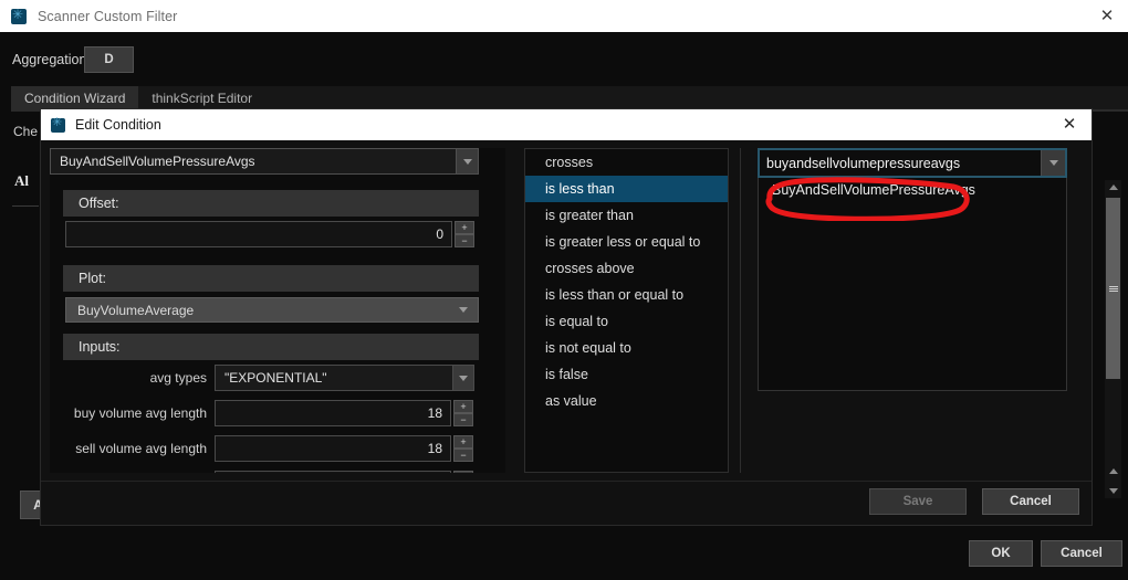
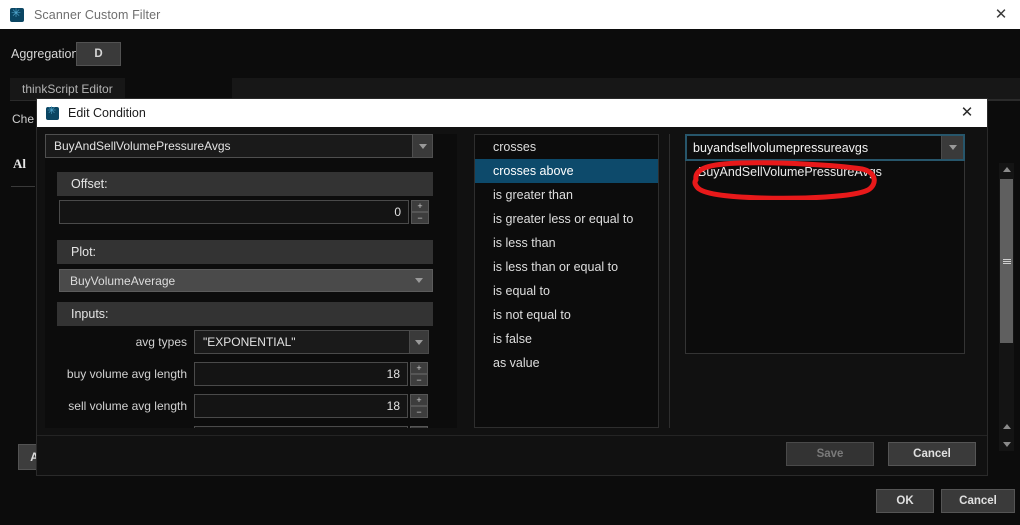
  Scanner Custom Filter
  ✕
  Aggregation
  D
- Condition Wizard
  thinkScript Editor
  Che
  Al
  A
  OK
  Cancel
  Edit Condition
  ✕
  BuyAndSellVolumePressureAvgs
  Offset:
  0
  +
  −
  Plot:
  BuyVolumeAverage
  Inputs:
  avg types
  "EXPONENTIAL"
  buy volume avg length
  18
  +
  −
  sell volume avg length
  18
  +
  −
  crosses
- is less than
+ crosses above
  is greater than
  is greater less or equal to
- crosses above
+ is less than
  is less than or equal to
  is equal to
  is not equal to
  is false
  as value
  buyandsellvolumepressureavgs
  BuyAndSellVolumePressureAs
  Save
  Cancel
